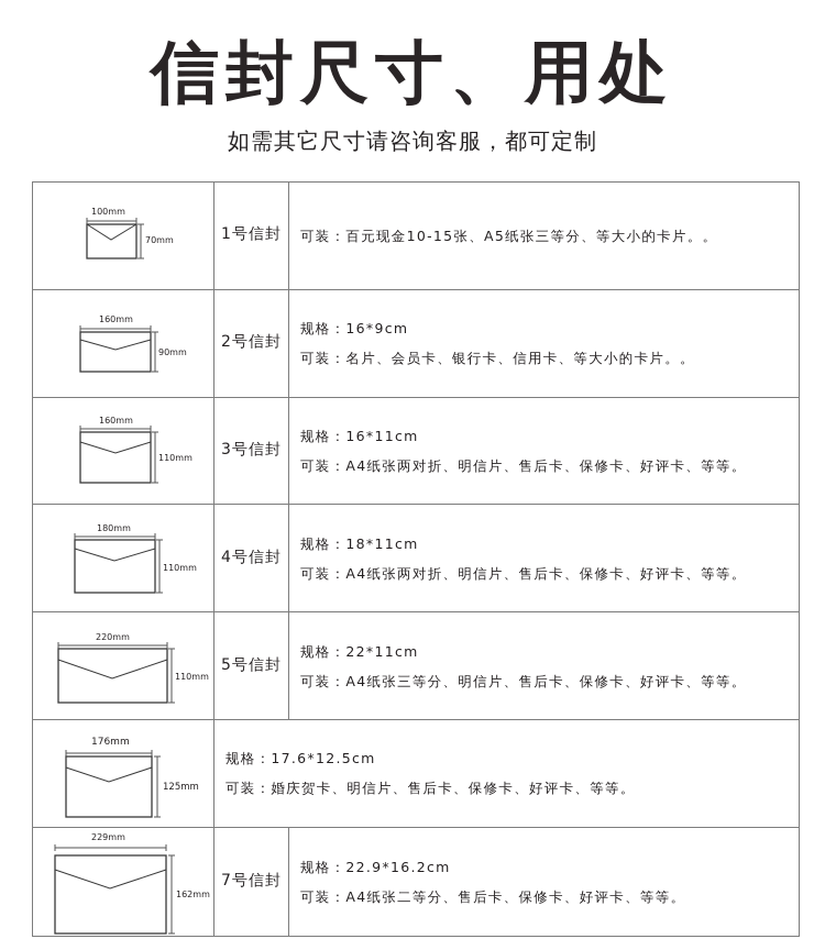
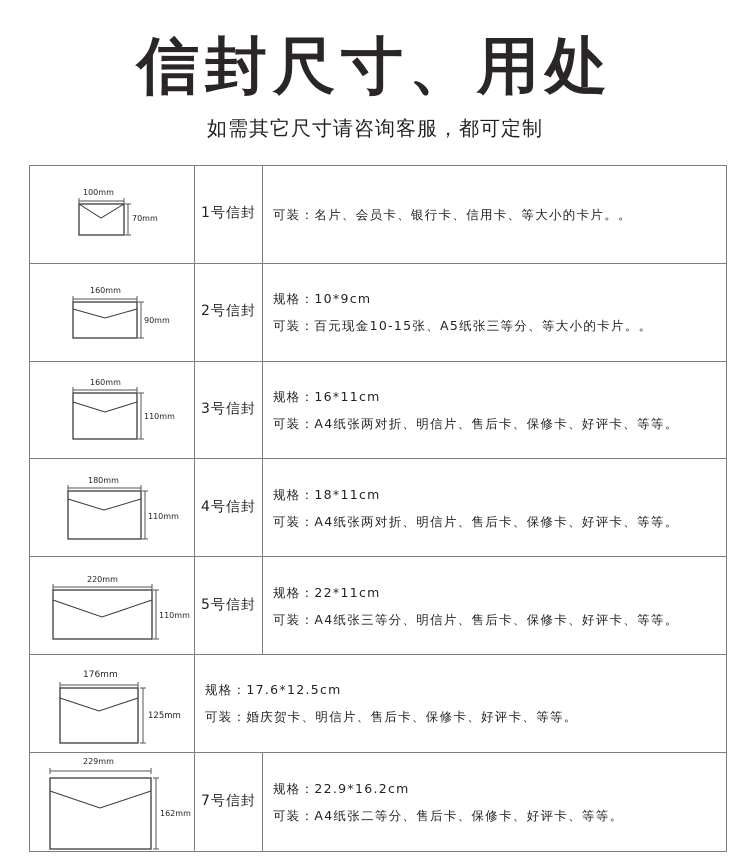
  信封尺寸、用处
  如需其它尺寸请咨询客服，都可定制
  100mm
  70mm
  1号信封
- 可装：百元现金10-15张、A5纸张三等分、等大小的卡片。。
+ 可装：名片、会员卡、银行卡、信用卡、等大小的卡片。。
  160mm
  90mm
  2号信封
- 规格：16*9cm
+ 规格：10*9cm
- 可装：名片、会员卡、银行卡、信用卡、等大小的卡片。。
+ 可装：百元现金10-15张、A5纸张三等分、等大小的卡片。。
  160mm
  110mm
  3号信封
  规格：16*11cm
  可装：A4纸张两对折、明信片、售后卡、保修卡、好评卡、等等。
  180mm
  110mm
  4号信封
  规格：18*11cm
  可装：A4纸张两对折、明信片、售后卡、保修卡、好评卡、等等。
  220mm
  110mm
  5号信封
  规格：22*11cm
  可装：A4纸张三等分、明信片、售后卡、保修卡、好评卡、等等。
  176mm
  125mm
  规格：17.6*12.5cm
  可装：婚庆贺卡、明信片、售后卡、保修卡、好评卡、等等。
  229mm
  162mm
  7号信封
  规格：22.9*16.2cm
  可装：A4纸张二等分、售后卡、保修卡、好评卡、等等。
